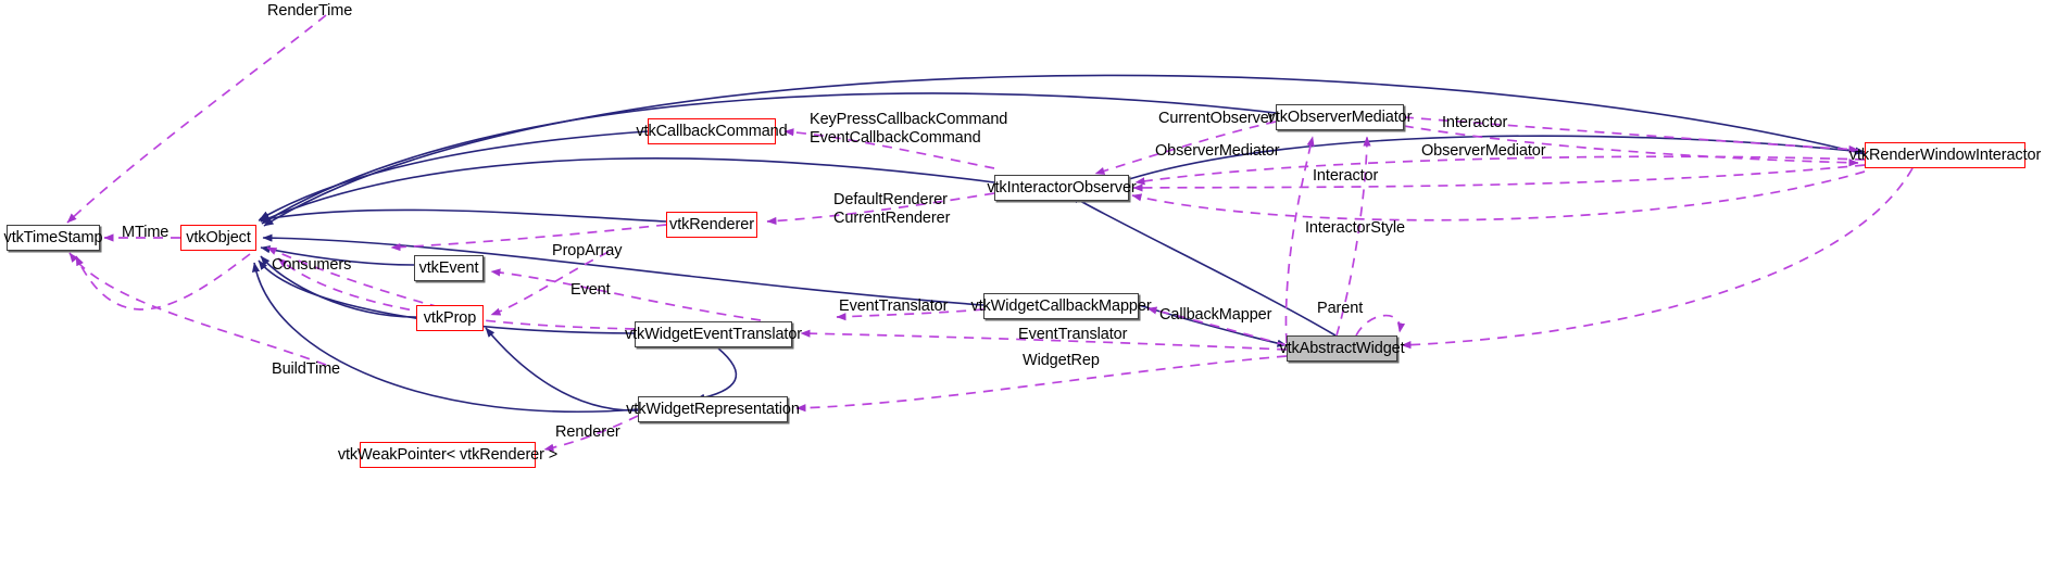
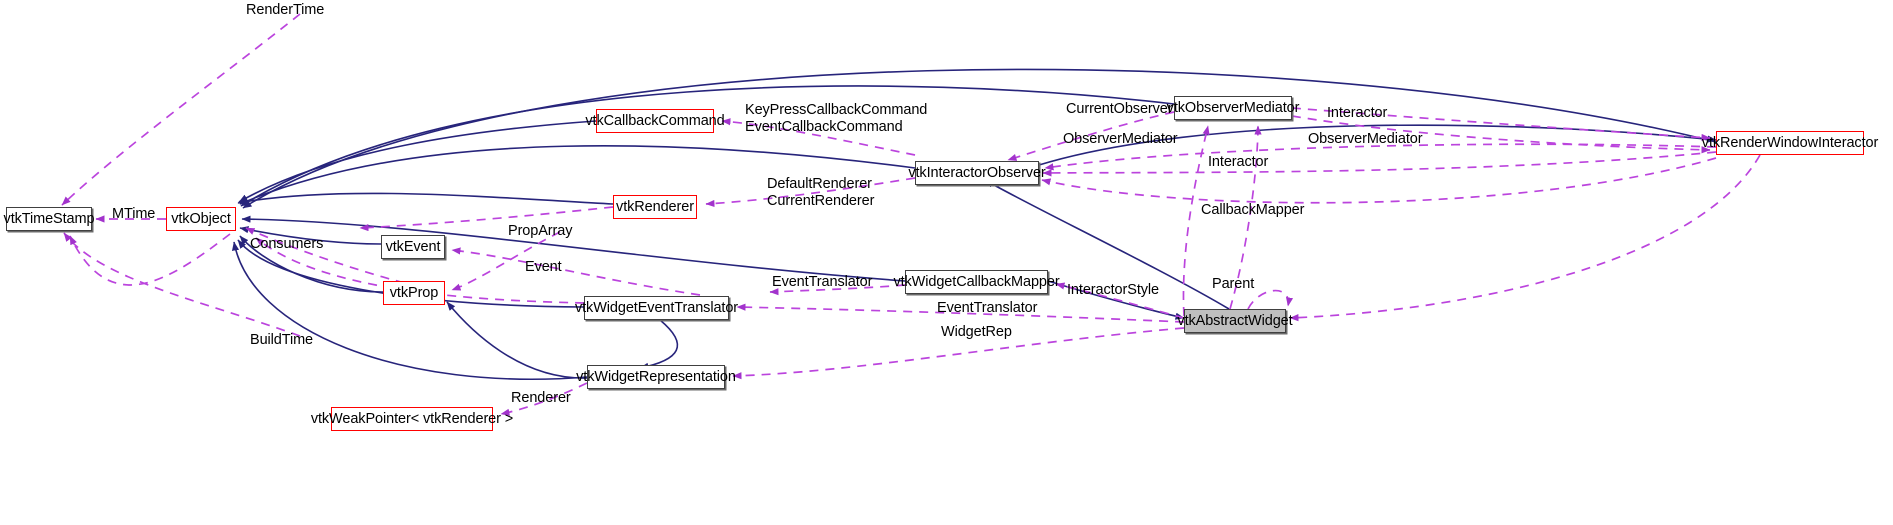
  vtkTimeStamp
  vtkObject
  vtkEvent
  vtkProp
  vtkCallbackCommand
  vtkRenderer
  vtkWidgetEventTranslator
  vtkWidgetRepresentation
  vtkWeakPointer< vtkRenderer >
  vtkInteractorObserver
  vtkWidgetCallbackMapper
  vtkObserverMediator
  vtkAbstractWidget
  vtkRenderWindowInteractor
  RenderTime
  MTime
  Consumers
  BuildTime
  PropArray
  Event
  Renderer
  KeyPressCallbackCommand
  EventCallbackCommand
  DefaultRenderer
  CurrentRenderer
  EventTranslator
  EventTranslator
  WidgetRep
  CurrentObserver
  ObserverMediator
  Interactor
- InteractorStyle
+ CallbackMapper
  Interactor
  ObserverMediator
- CallbackMapper
+ InteractorStyle
  Parent
